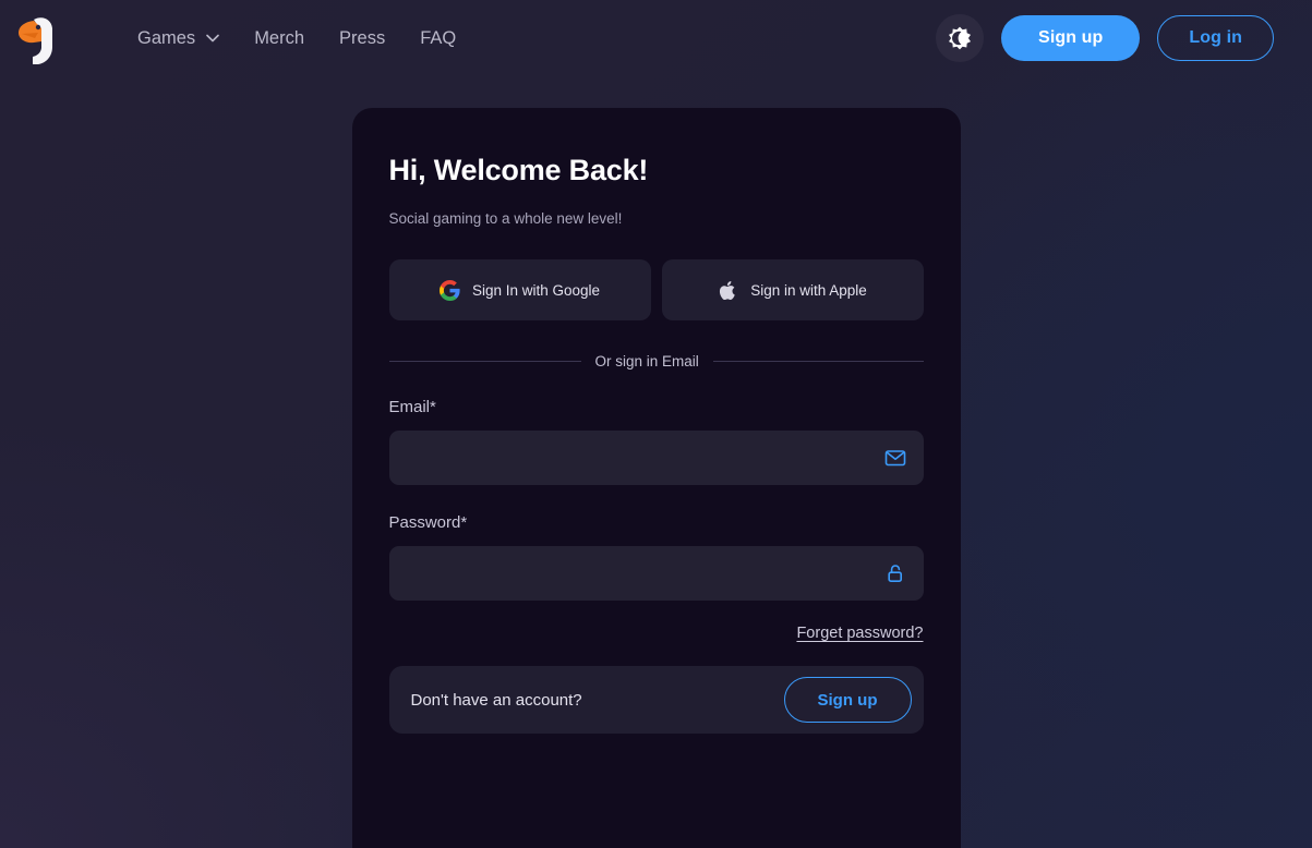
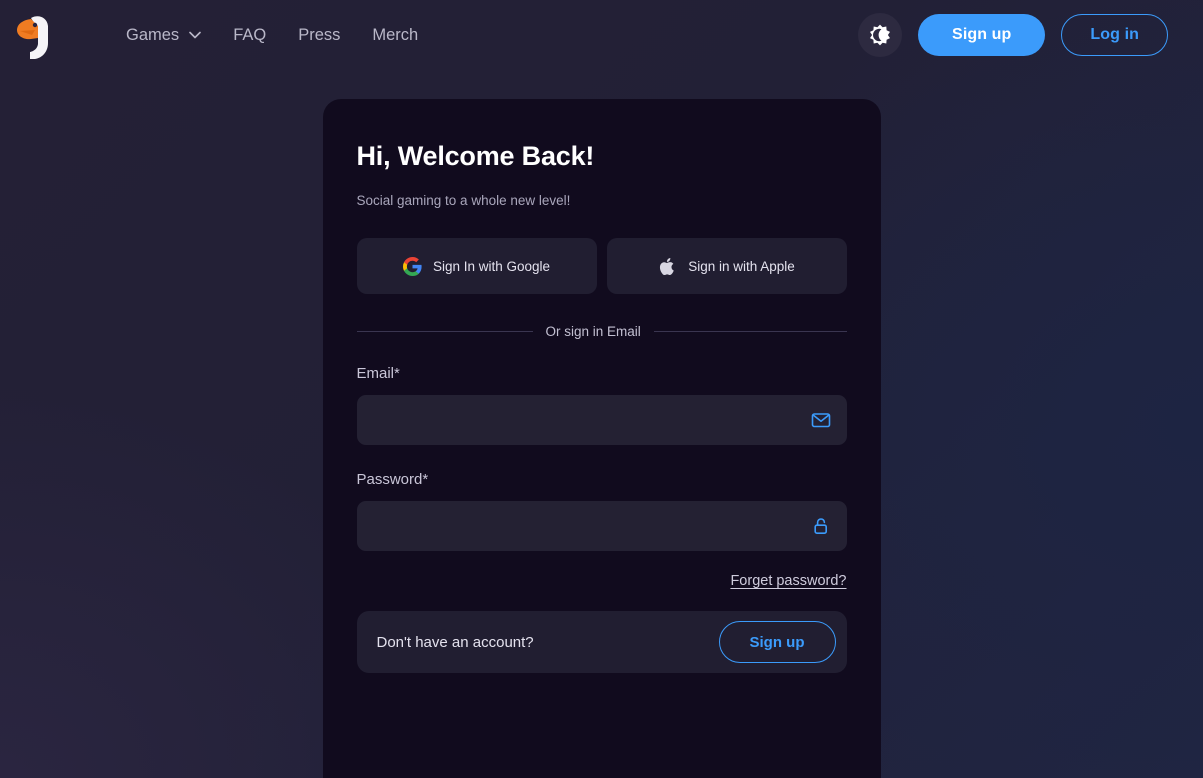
  Games
- Merch
+ FAQ
  Press
- FAQ
+ Merch
  Sign up
  Log in
  Hi, Welcome Back!
  Social gaming to a whole new level!
  Sign In with Google
  Sign in with Apple
  Or sign in Email
  Email*
  Password*
  Forget password?
  Don't have an account?
  Sign up
